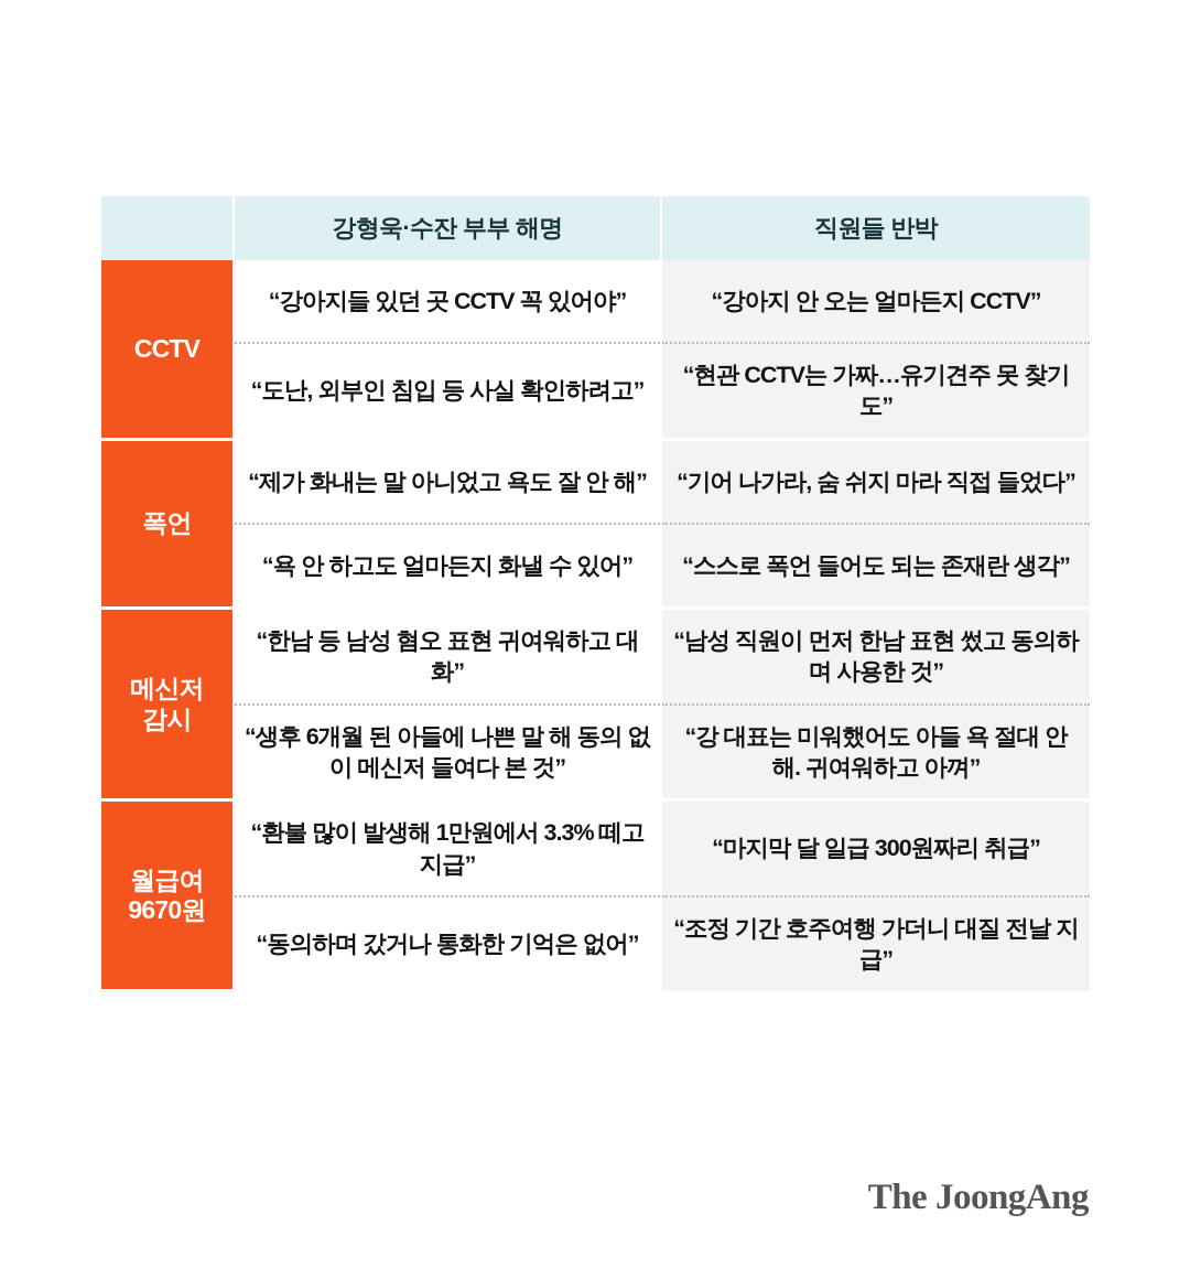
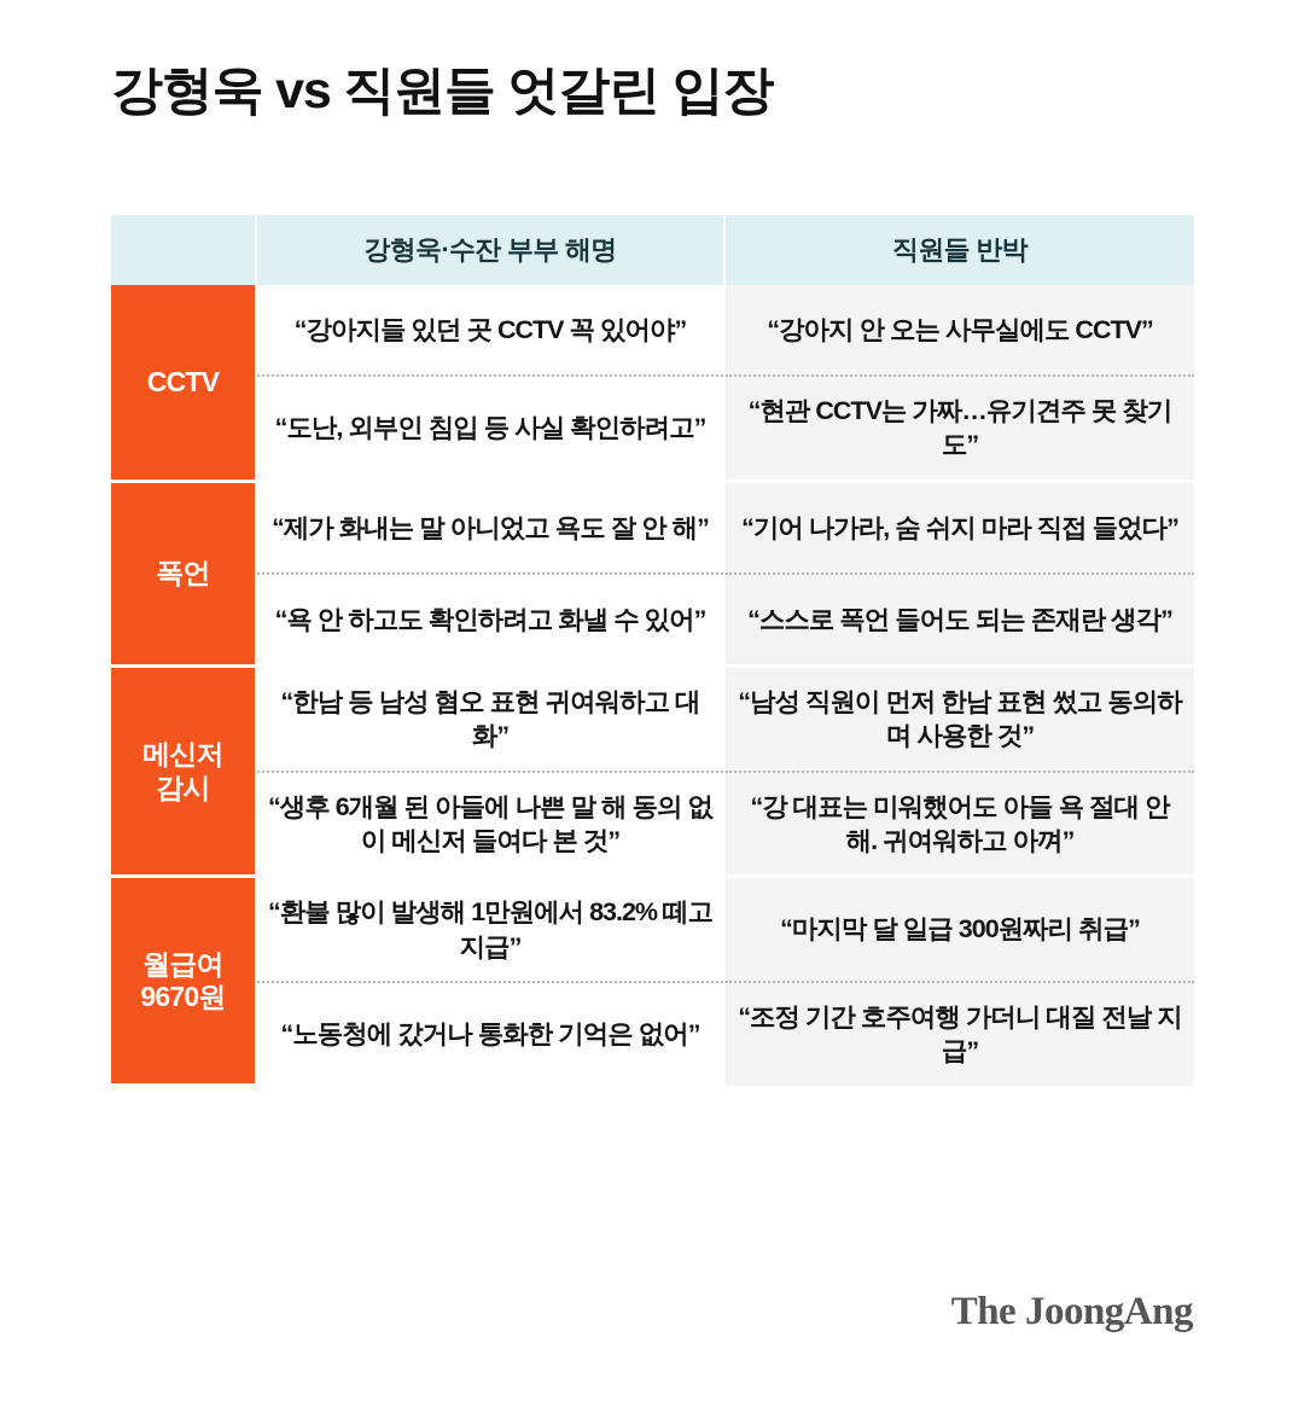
+ 강형욱 vs 직원들 엇갈린 입장
  	강형욱·수잔 부부 해명	직원들 반박
- CCTV	“강아지들 있던 곳 CCTV 꼭 있어야”	“강아지 안 오는 얼마든지 CCTV”
+ CCTV	“강아지들 있던 곳 CCTV 꼭 있어야”	“강아지 안 오는 사무실에도 CCTV”
  “도난, 외부인 침입 등 사실 확인하려고”	“현관 CCTV는 가짜…유기견주 못 찾기도”
  폭언	“제가 화내는 말 아니었고 욕도 잘 안 해”	“기어 나가라, 숨 쉬지 마라 직접 들었다”
- “욕 안 하고도 얼마든지 화낼 수 있어”	“스스로 폭언 들어도 되는 존재란 생각”
+ “욕 안 하고도 확인하려고 화낼 수 있어”	“스스로 폭언 들어도 되는 존재란 생각”
  메신저 감시	“한남 등 남성 혐오 표현 귀여워하고 대화”	“남성 직원이 먼저 한남 표현 썼고 동의하며 사용한 것”
  “생후 6개월 된 아들에 나쁜 말 해 동의 없이 메신저 들여다 본 것”	“강 대표는 미워했어도 아들 욕 절대 안 해. 귀여워하고 아껴”
- 월급여 9670원	“환불 많이 발생해 1만원에서 3.3% 떼고 지급”	“마지막 달 일급 300원짜리 취급”
+ 월급여 9670원	“환불 많이 발생해 1만원에서 83.2% 떼고 지급”	“마지막 달 일급 300원짜리 취급”
- “동의하며 갔거나 통화한 기억은 없어”	“조정 기간 호주여행 가더니 대질 전날 지급”
+ “노동청에 갔거나 통화한 기억은 없어”	“조정 기간 호주여행 가더니 대질 전날 지급”
  The JoongAng
